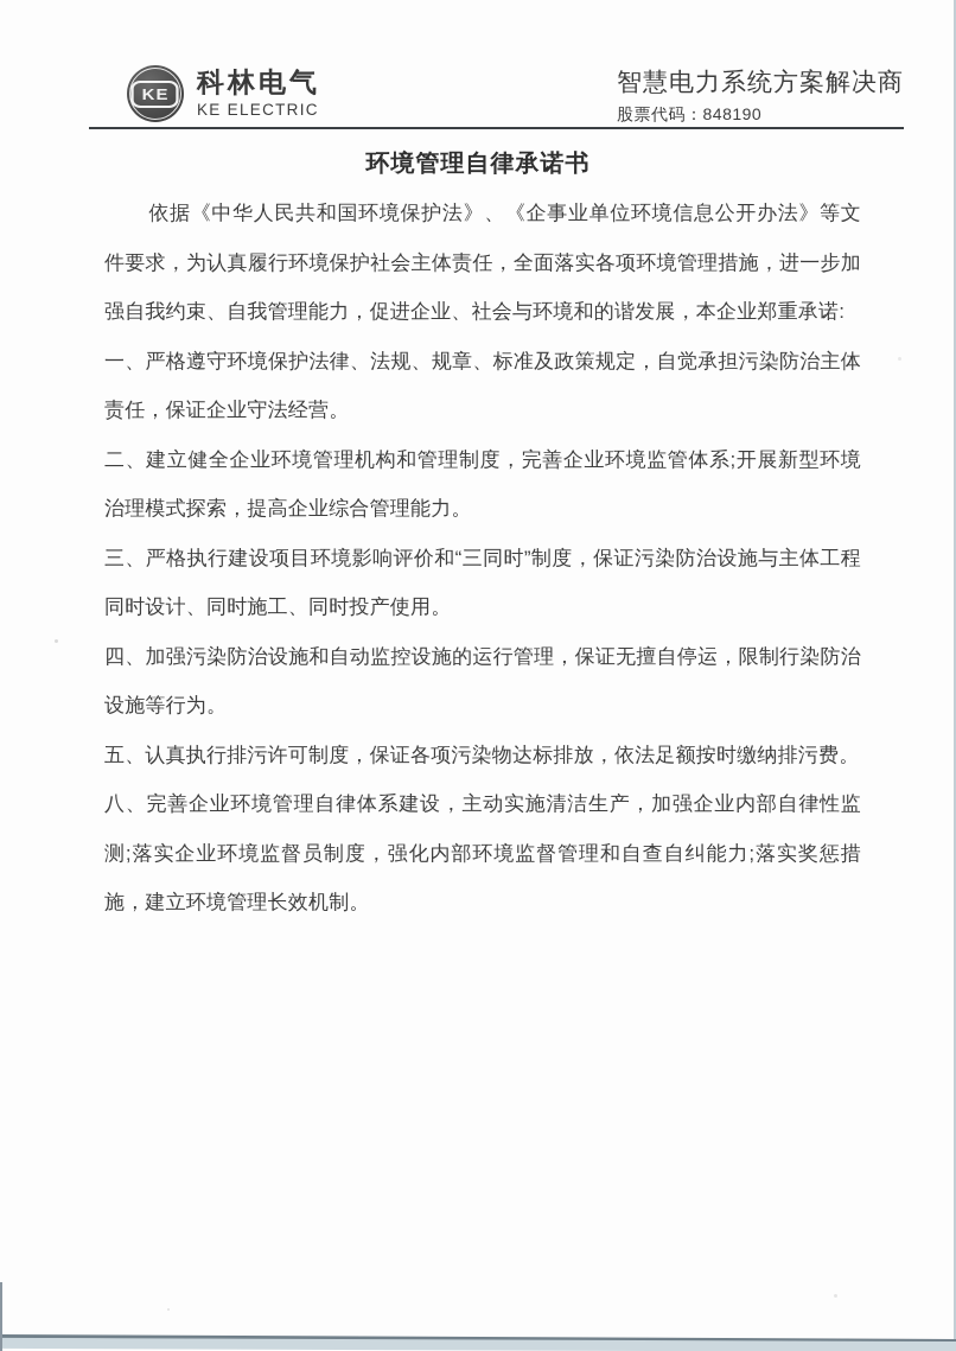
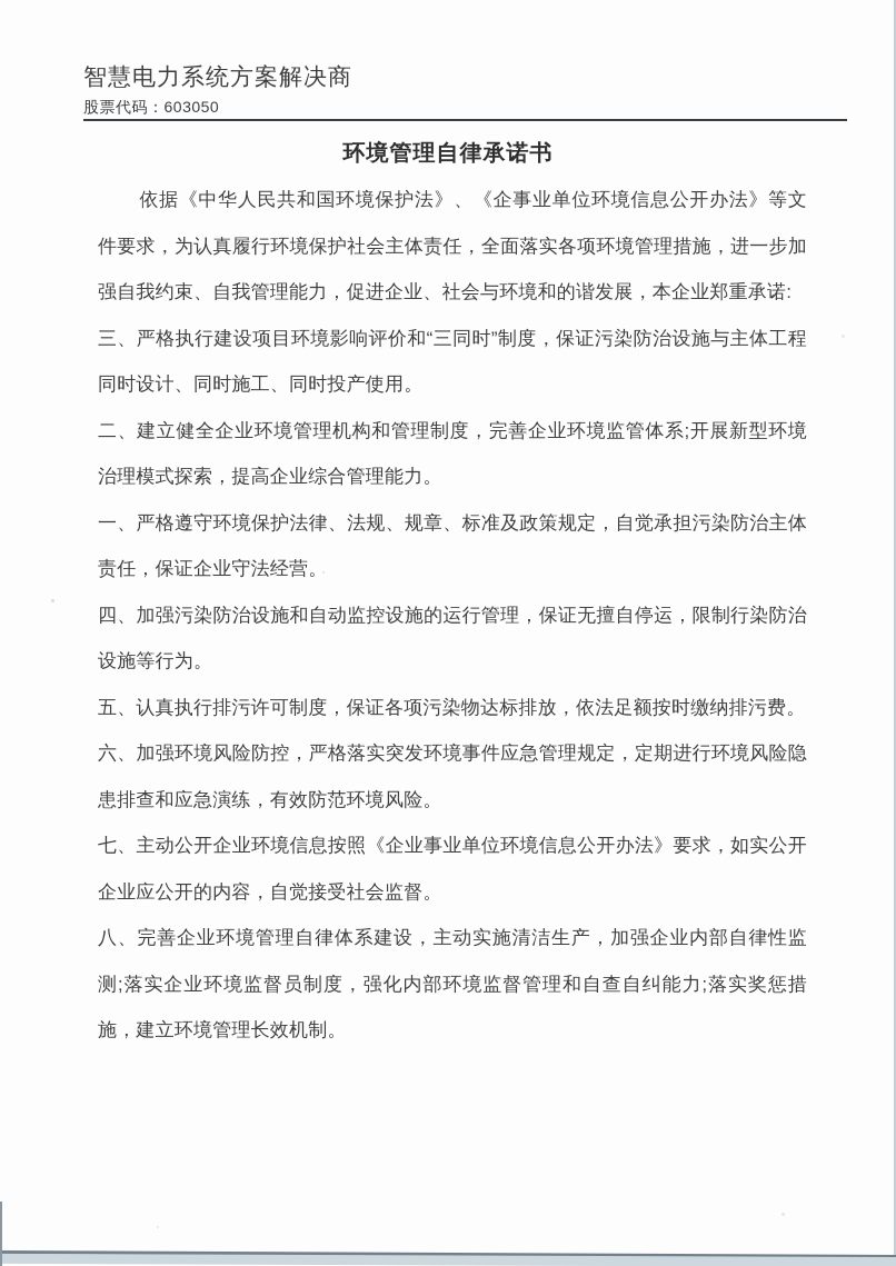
- KE
- 科林电气
- KE ELECTRIC
  智慧电力系统方案解决商
- 股票代码：848190
+ 股票代码：603050
  环境管理自律承诺书
  依据《中华人民共和国环境保护法》、《企事业单位环境信息公开办法》等文件要求，为认真履行环境保护社会主体责任，全面落实各项环境管理措施，进一步加强自我约束、自我管理能力，促进企业、社会与环境和的谐发展，本企业郑重承诺:
- 一、严格遵守环境保护法律、法规、规章、标准及政策规定，自觉承担污染防治主体责任，保证企业守法经营。
+ 三、严格执行建设项目环境影响评价和“三同时”制度，保证污染防治设施与主体工程同时设计、同时施工、同时投产使用。
  二、建立健全企业环境管理机构和管理制度，完善企业环境监管体系;开展新型环境治理模式探索，提高企业综合管理能力。
- 三、严格执行建设项目环境影响评价和“三同时”制度，保证污染防治设施与主体工程同时设计、同时施工、同时投产使用。
+ 一、严格遵守环境保护法律、法规、规章、标准及政策规定，自觉承担污染防治主体责任，保证企业守法经营。
  四、加强污染防治设施和自动监控设施的运行管理，保证无擅自停运，限制行染防治设施等行为。
  五、认真执行排污许可制度，保证各项污染物达标排放，依法足额按时缴纳排污费。
+ 六、加强环境风险防控，严格落实突发环境事件应急管理规定，定期进行环境风险隐患排查和应急演练，有效防范环境风险。
+ 七、主动公开企业环境信息按照《企业事业单位环境信息公开办法》要求，如实公开企业应公开的内容，自觉接受社会监督。
  八、完善企业环境管理自律体系建设，主动实施清洁生产，加强企业内部自律性监测;落实企业环境监督员制度，强化内部环境监督管理和自查自纠能力;落实奖惩措施，建立环境管理长效机制。
